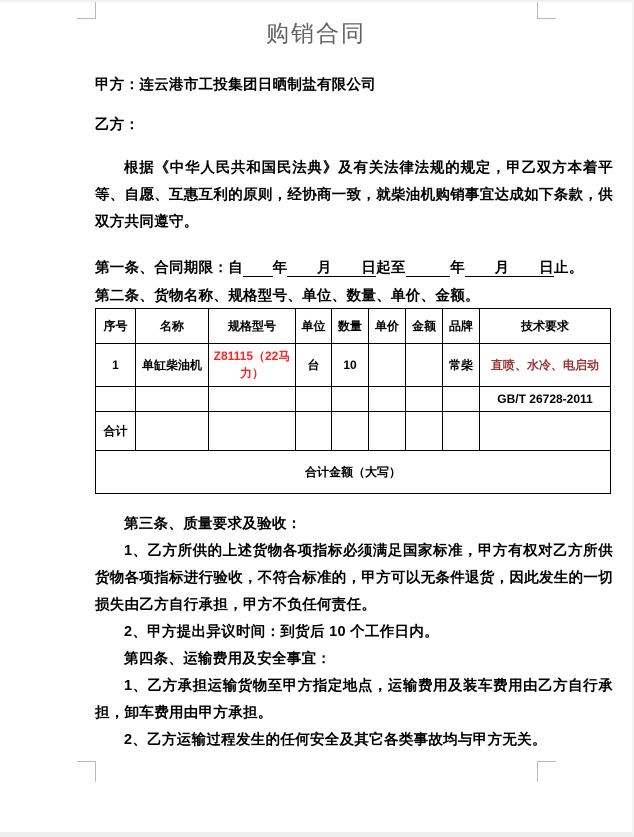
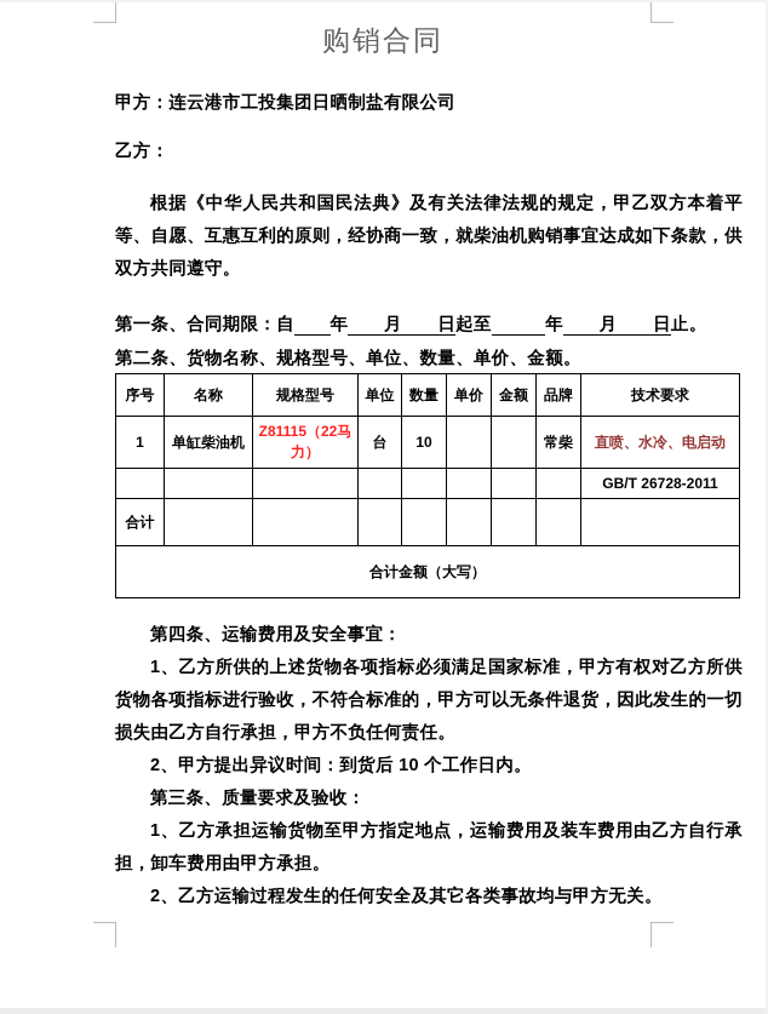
  购销合同
  甲方：连云港市工投集团日晒制盐有限公司
  乙方：
  根据《中华人民共和国民法典》及有关法律法规的规定，甲乙双方本着平等、自愿、互惠互利的原则，经协商一致，就柴油机购销事宜达成如下条款，供双方共同遵守。
  第一条、合同期限：自 年 月 日起至 年 月 日止。
  第二条、货物名称、规格型号、单位、数量、单价、金额。
  序号	名称	规格型号	单位	数量	单价	金额	品牌	技术要求
  1	单缸柴油机	Z81115（22马力）	台	10			常柴	直喷、水冷、电启动
  								GB/T 26728-2011
  合计
  合计金额（大写）
- 第三条、质量要求及验收：
+ 第四条、运输费用及安全事宜：
  1、乙方所供的上述货物各项指标必须满足国家标准，甲方有权对乙方所供货物各项指标进行验收，不符合标准的，甲方可以无条件退货，因此发生的一切损失由乙方自行承担，甲方不负任何责任。
  2、甲方提出异议时间：到货后 10 个工作日内。
- 第四条、运输费用及安全事宜：
+ 第三条、质量要求及验收：
  1、乙方承担运输货物至甲方指定地点，运输费用及装车费用由乙方自行承担，卸车费用由甲方承担。
  2、乙方运输过程发生的任何安全及其它各类事故均与甲方无关。
